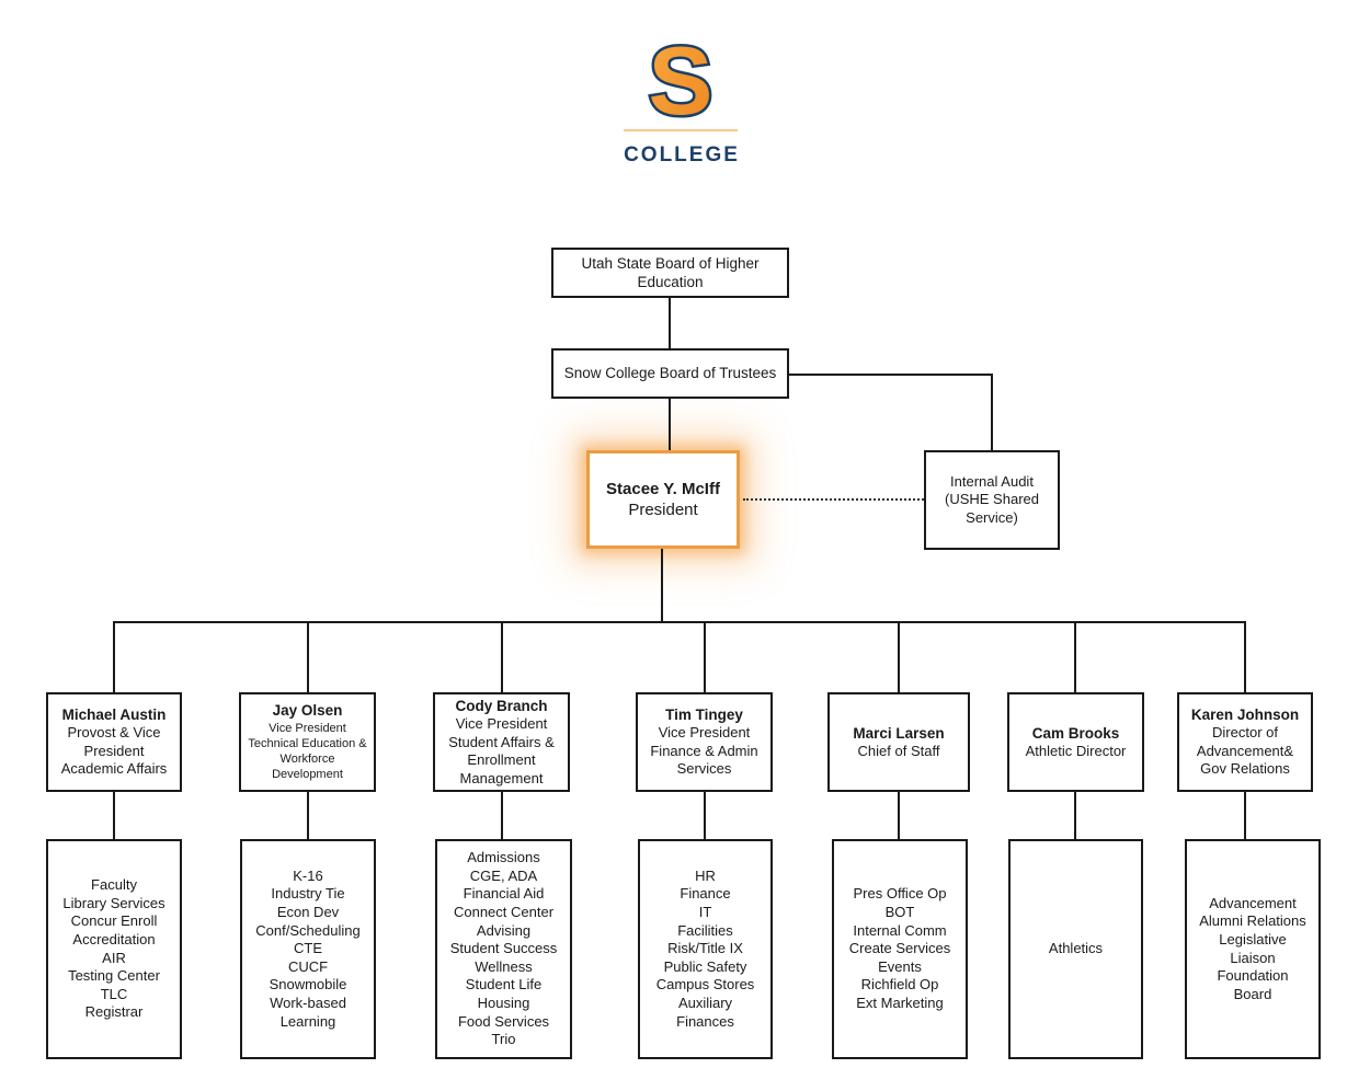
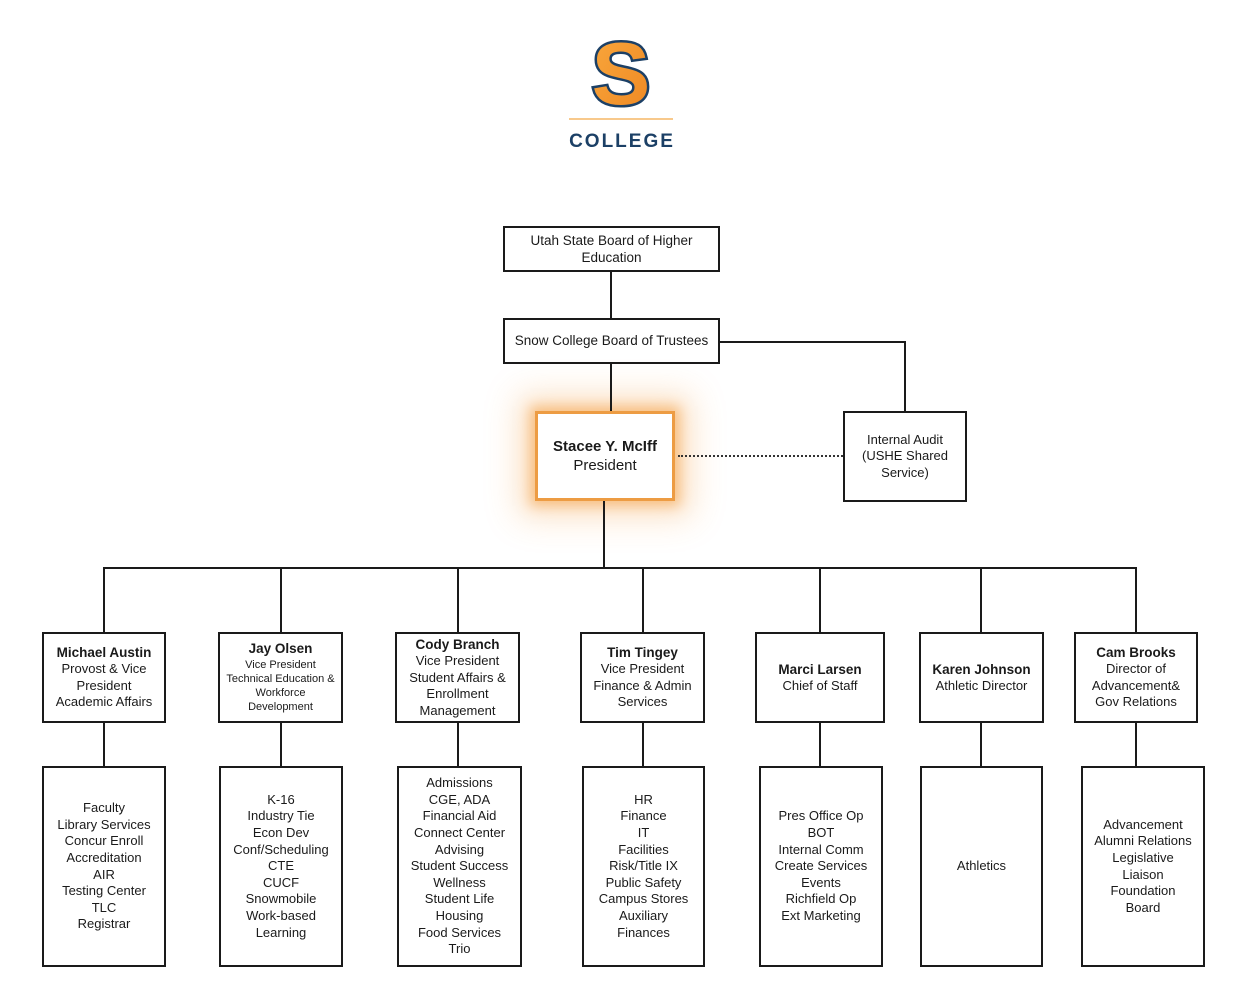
  S
  COLLEGE
  Utah State Board of Higher Education
  Snow College Board of Trustees
  Stacee Y. McIff
  President
  Internal Audit (USHE Shared Service)
  Michael Austin
  Provost & Vice President Academic Affairs
  Jay Olsen
  Vice President Technical Education & Workforce Development
  Cody Branch
  Vice President Student Affairs & Enrollment Management
  Tim Tingey
  Vice President Finance & Admin Services
  Marci Larsen
  Chief of Staff
- Cam Brooks
+ Karen Johnson
  Athletic Director
- Karen Johnson
+ Cam Brooks
  Director of Advancement& Gov Relations
  Faculty
  Library Services
  Concur Enroll
  Accreditation
  AIR
  Testing Center
  TLC
  Registrar
  K-16
  Industry Tie
  Econ Dev
  Conf/Scheduling
  CTE
  CUCF
  Snowmobile
  Work-based Learning
  Admissions
  CGE, ADA
  Financial Aid
  Connect Center
  Advising
  Student Success
  Wellness
  Student Life
  Housing
  Food Services
  Trio
  HR
  Finance
  IT
  Facilities
  Risk/Title IX
  Public Safety
  Campus Stores
  Auxiliary
  Finances
  Pres Office Op
  BOT
  Internal Comm
  Create Services
  Events
  Richfield Op
  Ext Marketing
  Athletics
  Advancement
  Alumni Relations
  Legislative
  Liaison
  Foundation
  Board
